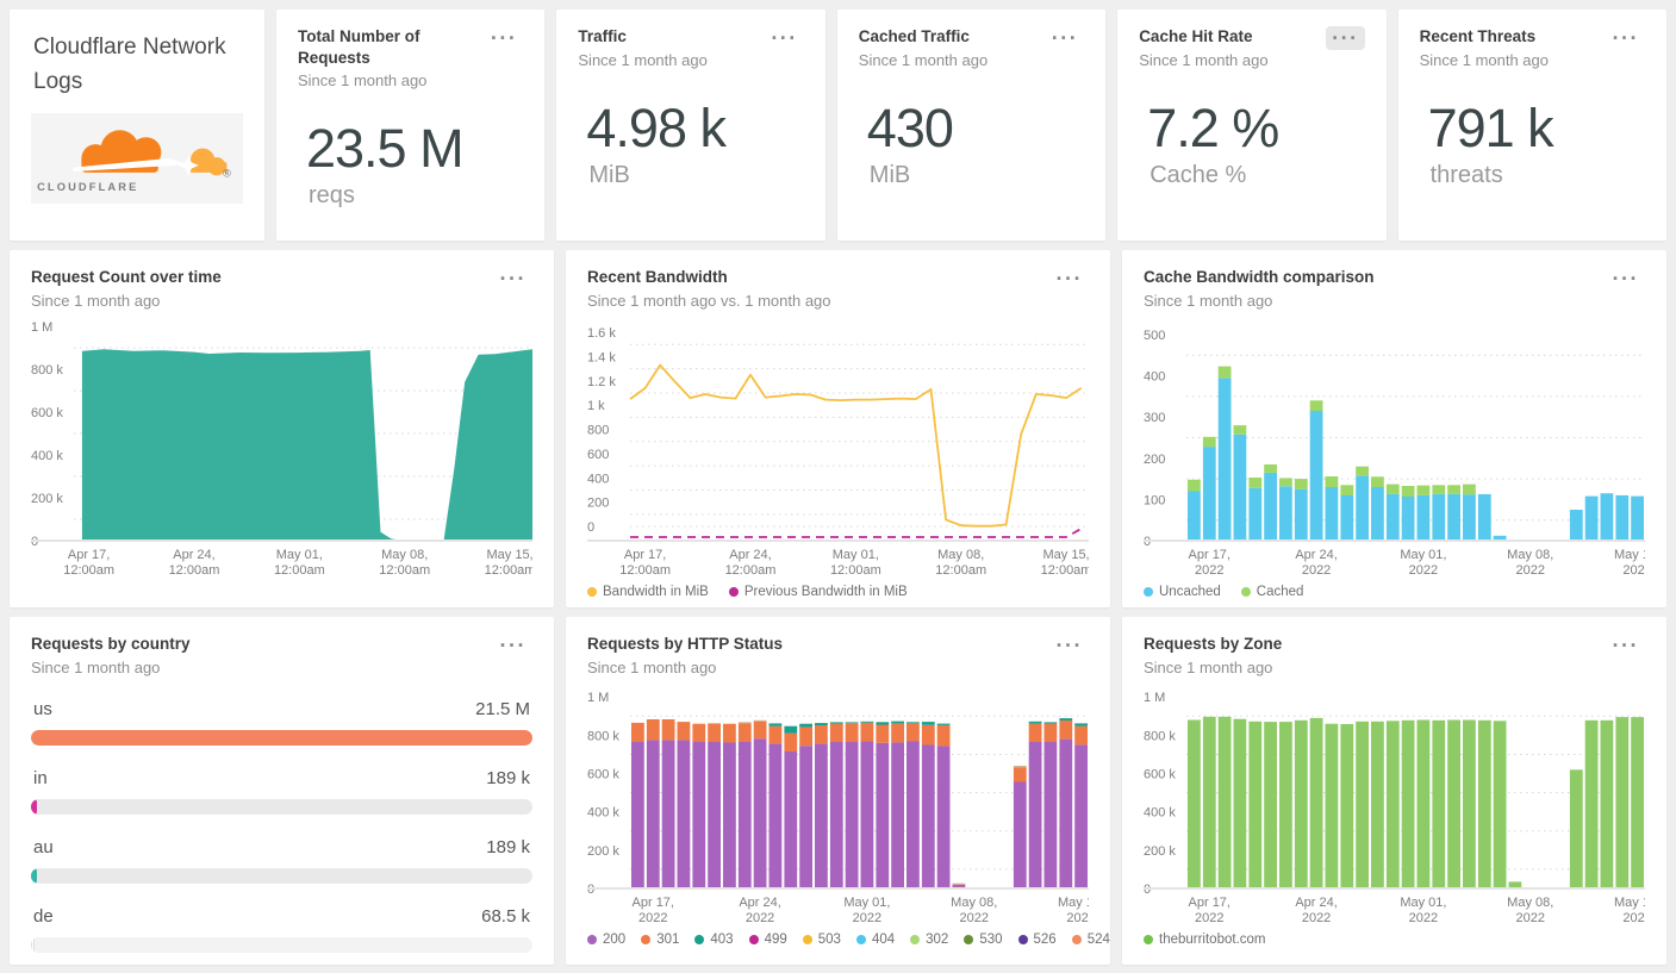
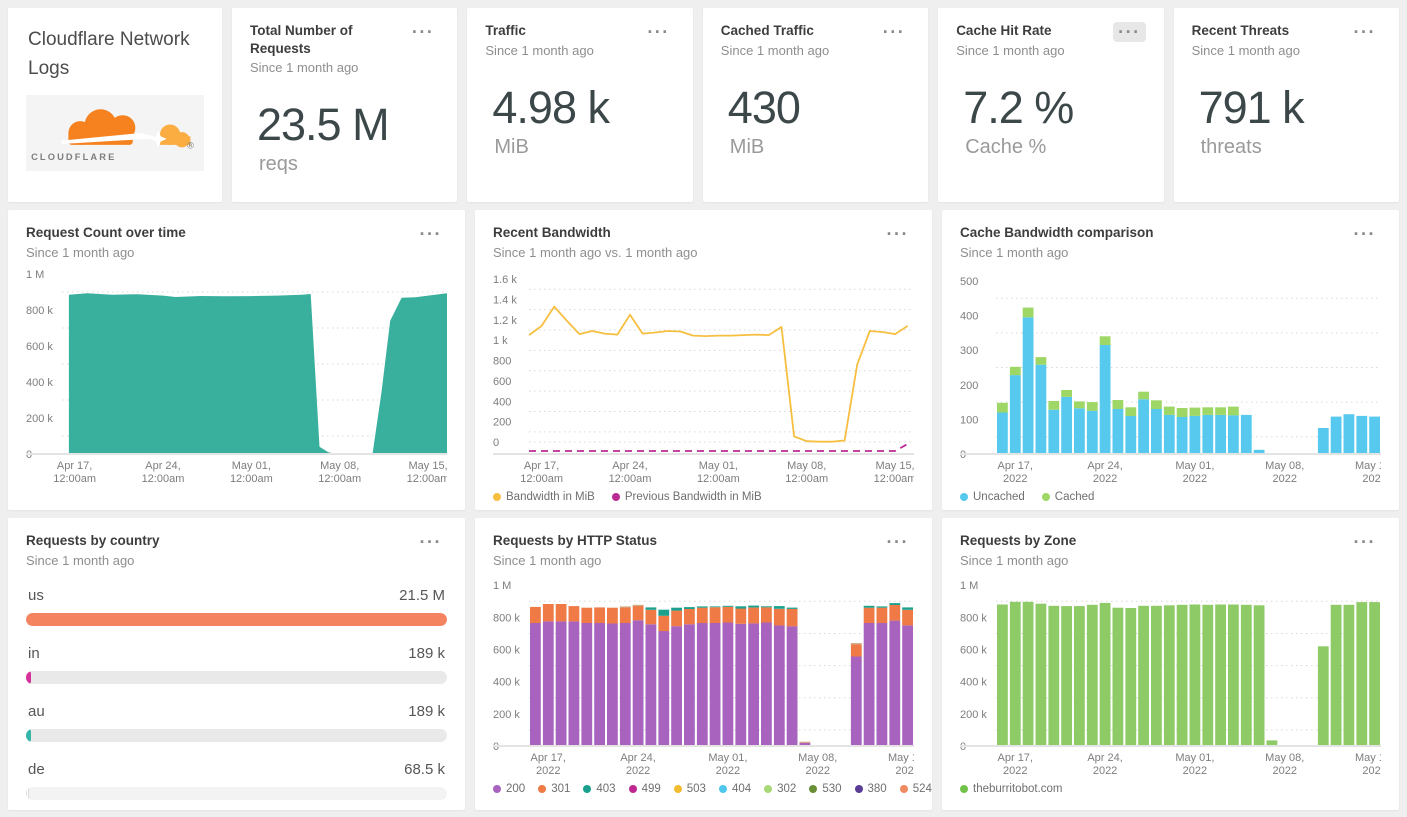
  Cloudflare Network Logs
  CLOUDFLARE
  ®
  Total Number of Requests
  Since 1 month ago
  ···
  23.5 M
  reqs
  Traffic
  Since 1 month ago
  ···
  4.98 k
  MiB
  Cached Traffic
  Since 1 month ago
  ···
  430
  MiB
  Cache Hit Rate
  Since 1 month ago
  ···
  7.2 %
  Cache %
  Recent Threats
  Since 1 month ago
  ···
  791 k
  threats
  Request Count over time
  Since 1 month ago
  ···
  200 k
  400 k
  600 k
  800 k
  1 M
  Apr 17, 12:00am
  Apr 24, 12:00am
  May 01, 12:00am
  May 08, 12:00am
  May 15, 12:00am
  Recent Bandwidth
  Since 1 month ago vs. 1 month ago
  ···
  0
  200
  400
  600
  800
  1 k
  1.2 k
  1.4 k
  1.6 k
  Apr 17, 12:00am
  Apr 24, 12:00am
  May 01, 12:00am
  May 08, 12:00am
  May 15, 12:00am
  Bandwidth in MiB
  Previous Bandwidth in MiB
  Cache Bandwidth comparison
  Since 1 month ago
  ···
  100
  200
  300
  400
  500
  Apr 17, 2022
  Apr 24, 2022
  May 01, 2022
  May 08, 2022
  Uncached
  Cached
  Requests by country
  Since 1 month ago
  ···
  us
  21.5 M
  in
  189 k
  au
  189 k
  de
  68.5 k
  Requests by HTTP Status
  Since 1 month ago
  ···
  200 k
  400 k
  600 k
  800 k
  1 M
  Apr 17, 2022
  Apr 24, 2022
  May 01, 2022
  May 08, 2022
  200
  301
  403
  499
  503
  404
  302
  530
- 526
+ 380
  524
  Requests by Zone
  Since 1 month ago
  ···
  200 k
  400 k
  600 k
  800 k
  1 M
  Apr 17, 2022
  Apr 24, 2022
  May 01, 2022
  May 08, 2022
  theburritobot.com
